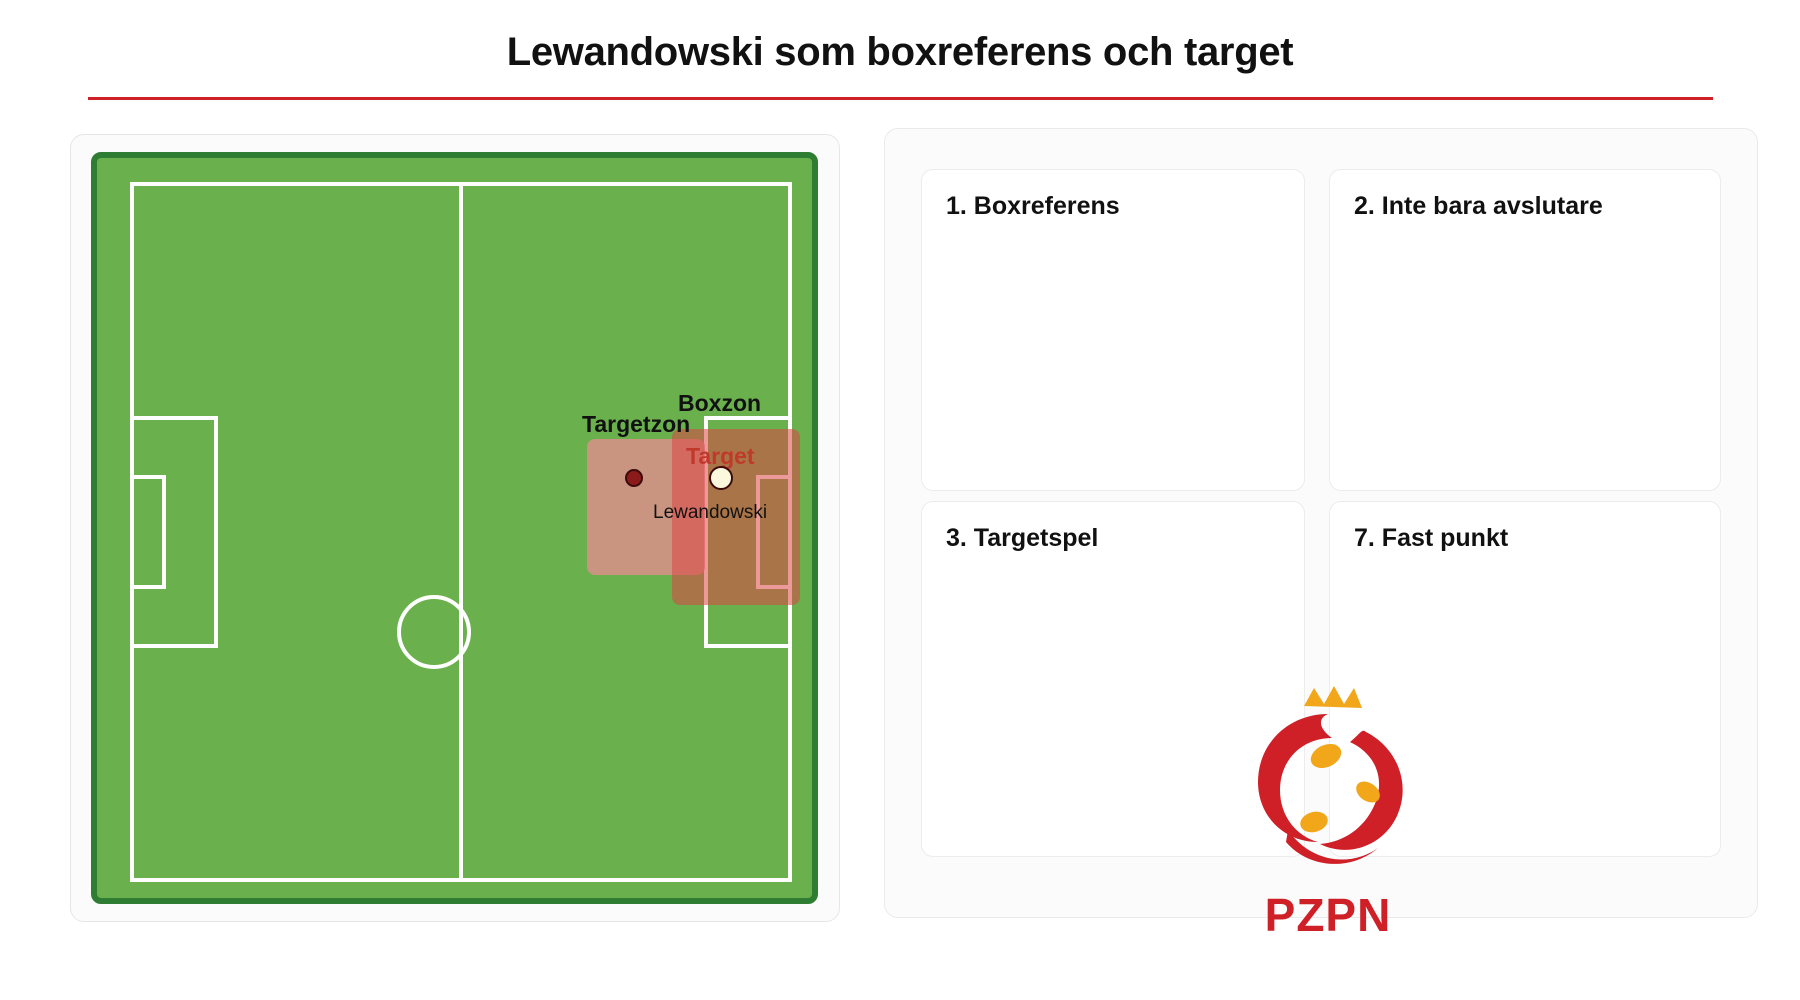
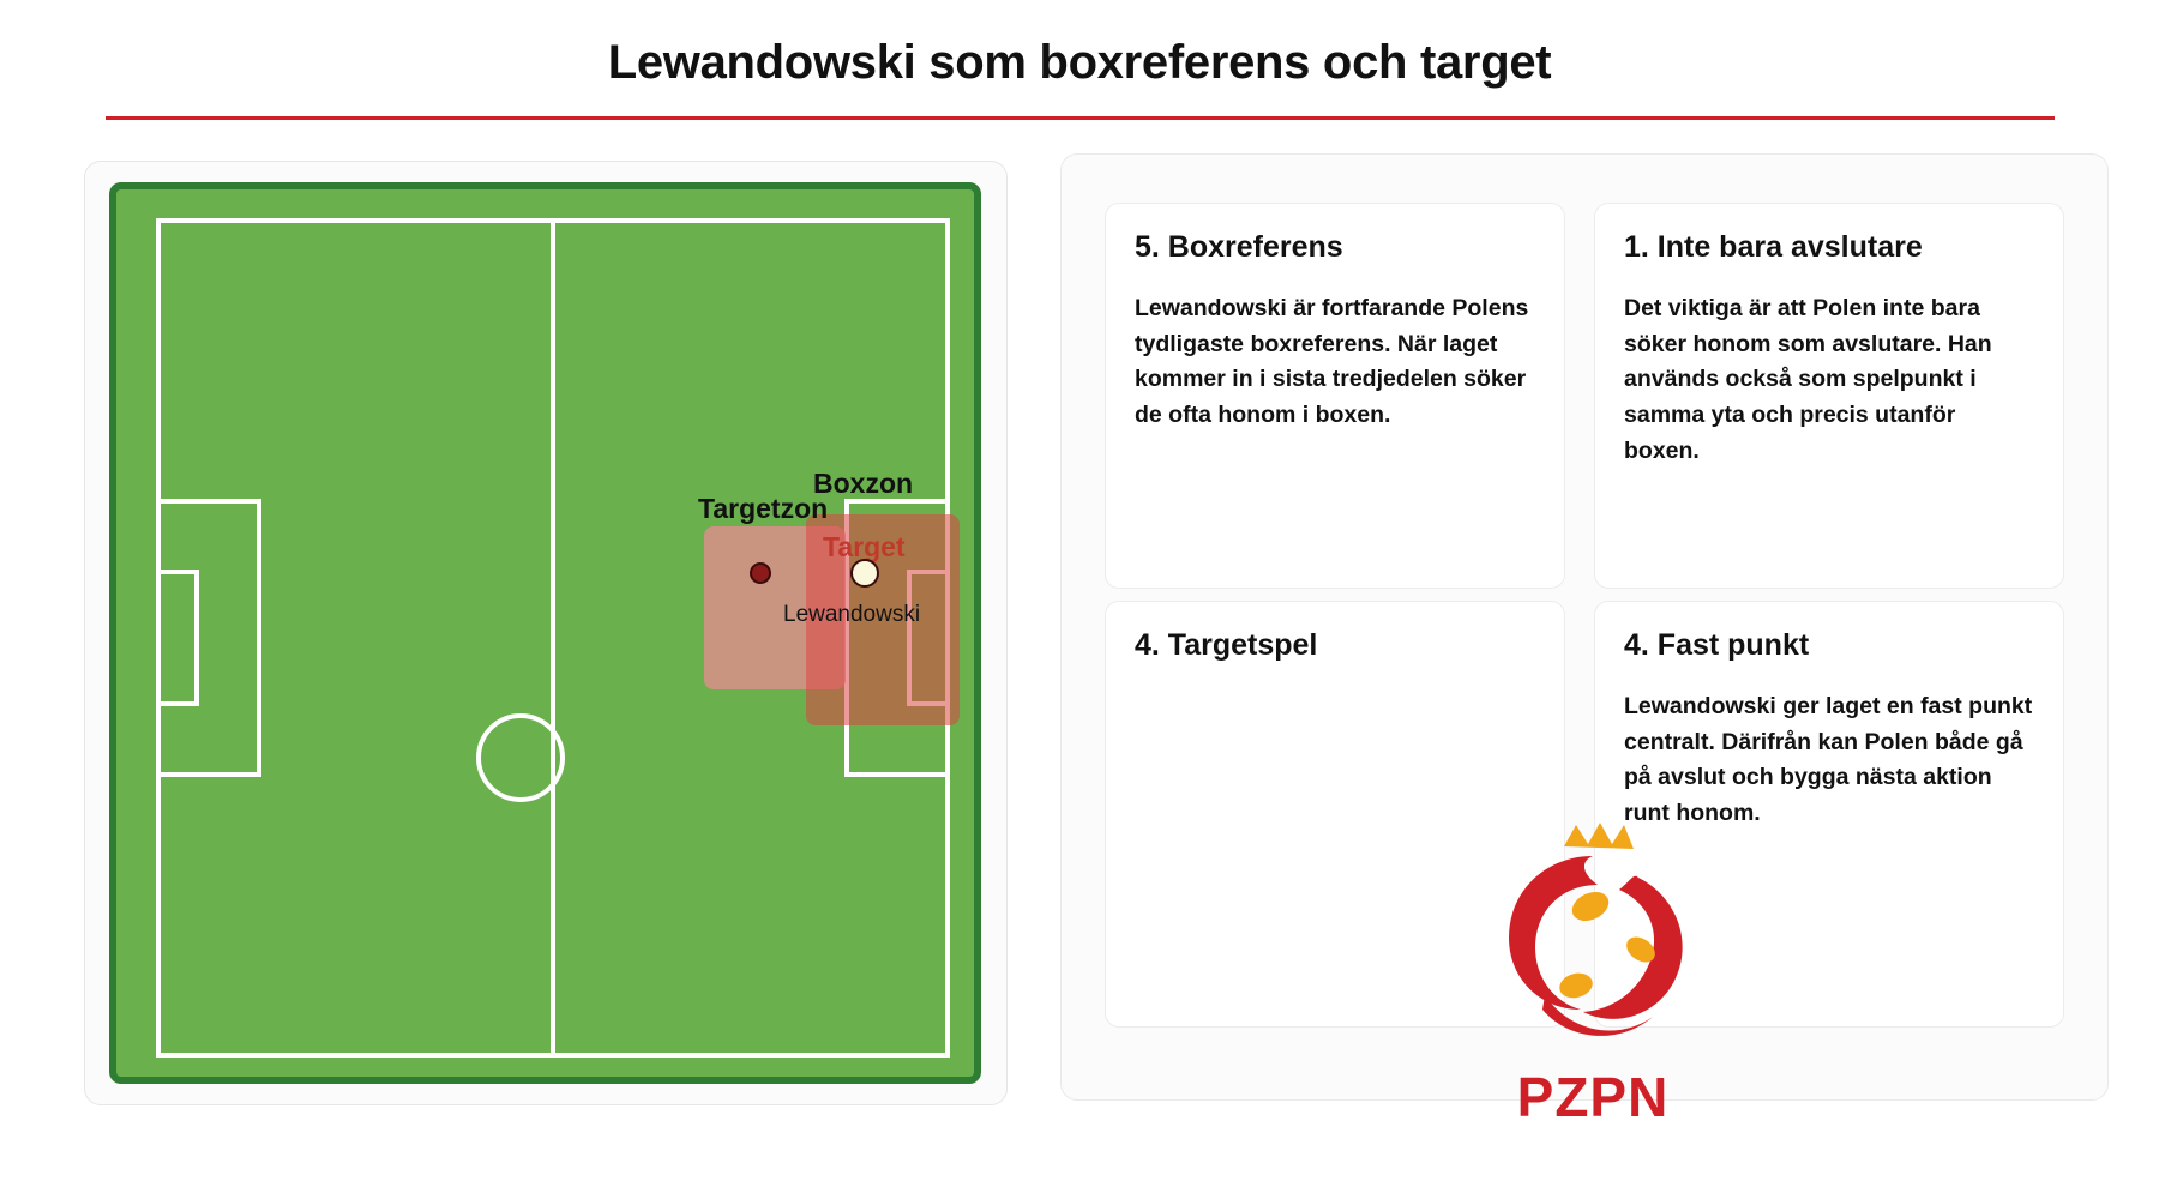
  Lewandowski som boxreferens och target
  Boxzon
  Targetzon
  Target
  Lewandowski
- 1. Boxreferens
+ 5. Boxreferens
+ Lewandowski är fortfarande Polens tydligaste boxreferens. När laget kommer in i sista tredjedelen söker de ofta honom i boxen.
- 2. Inte bara avslutare
+ 1. Inte bara avslutare
+ Det viktiga är att Polen inte bara söker honom som avslutare. Han används också som spelpunkt i samma yta och precis utanför boxen.
- 3. Targetspel
+ 4. Targetspel
- 7. Fast punkt
+ 4. Fast punkt
+ Lewandowski ger laget en fast punkt centralt. Därifrån kan Polen både gå på avslut och bygga nästa aktion runt honom.
  PZPN
